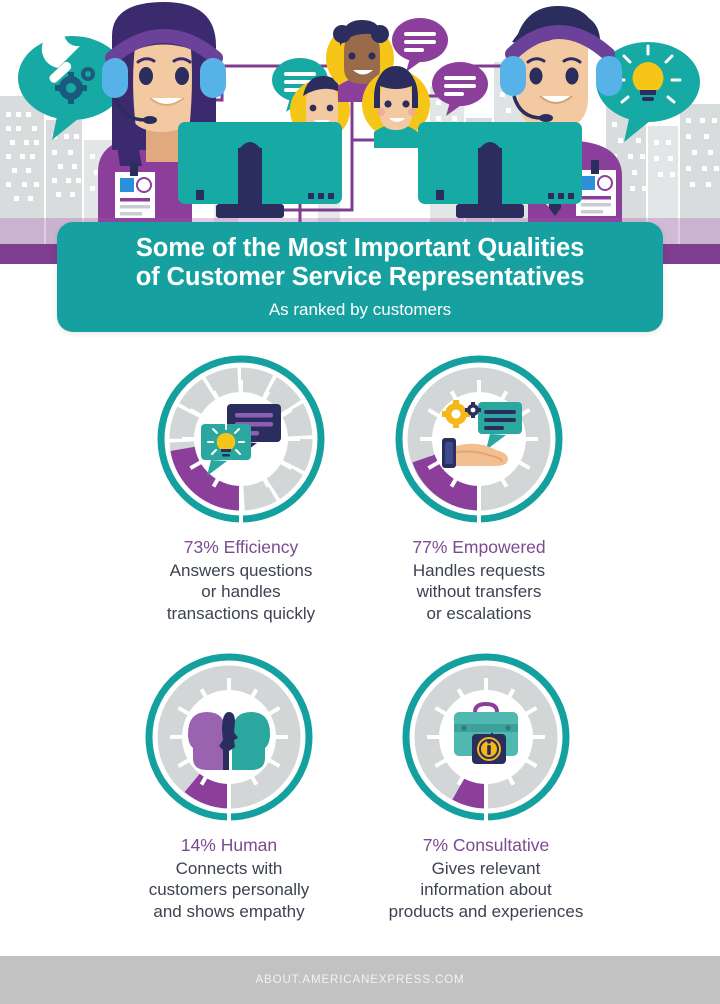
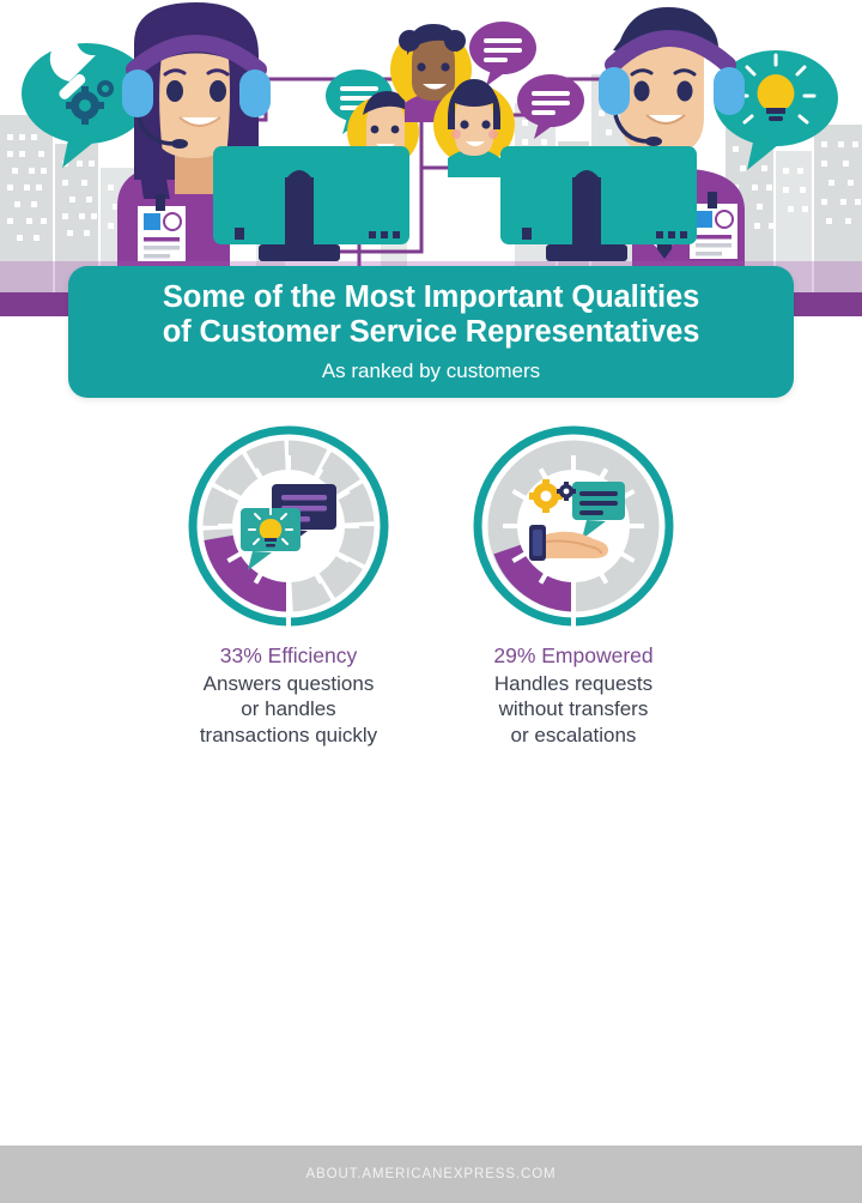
  Some of the Most Important Qualities
  of Customer Service Representatives
  As ranked by customers
- 73% Efficiency
+ 33% Efficiency
  Answers questions
  or handles
  transactions quickly
- 77% Empowered
+ 29% Empowered
  Handles requests
  without transfers
  or escalations
- 14% Human
- Connects with
- customers personally
- and shows empathy
- 7% Consultative
- Gives relevant
- information about
- products and experiences
  ABOUT.AMERICANEXPRESS.COM
